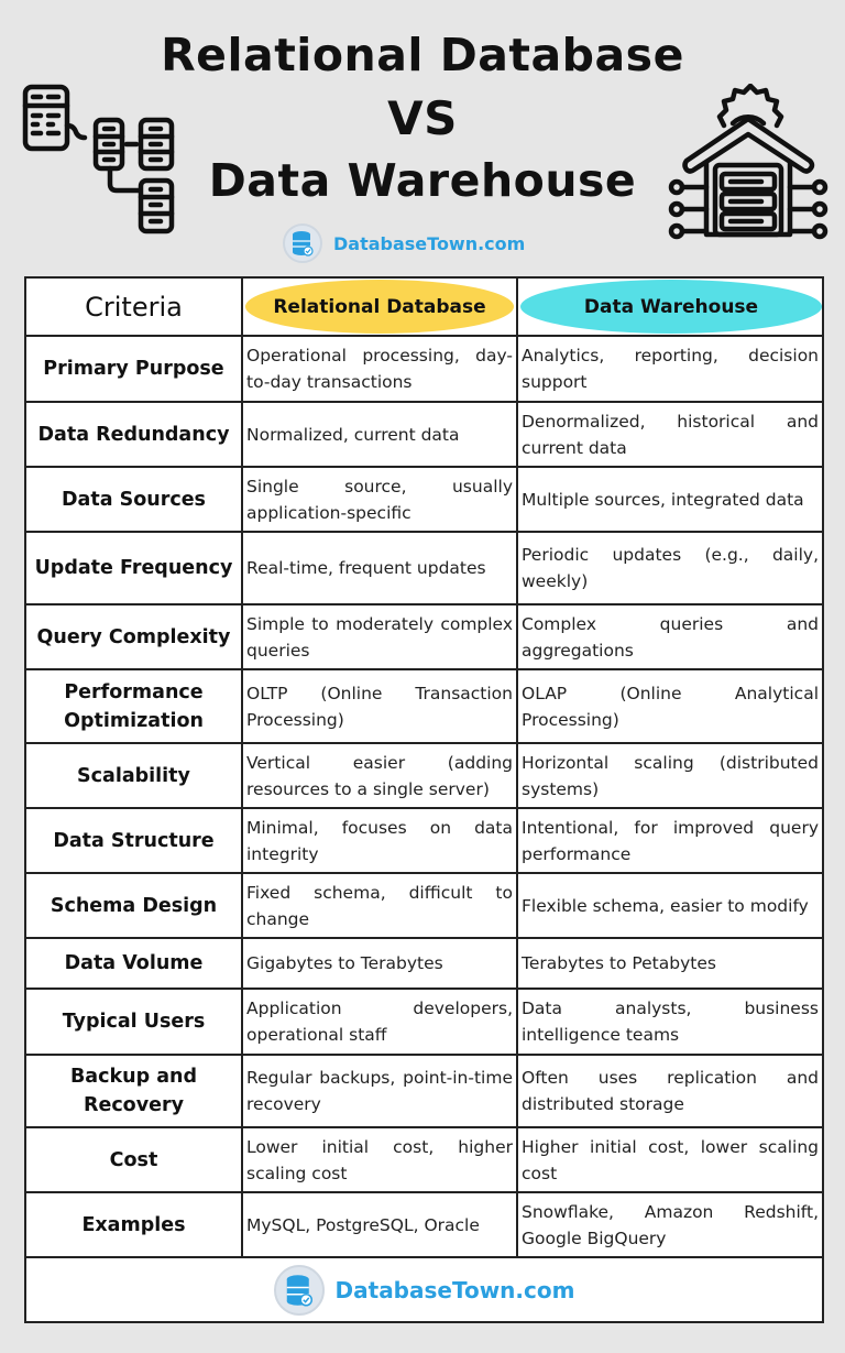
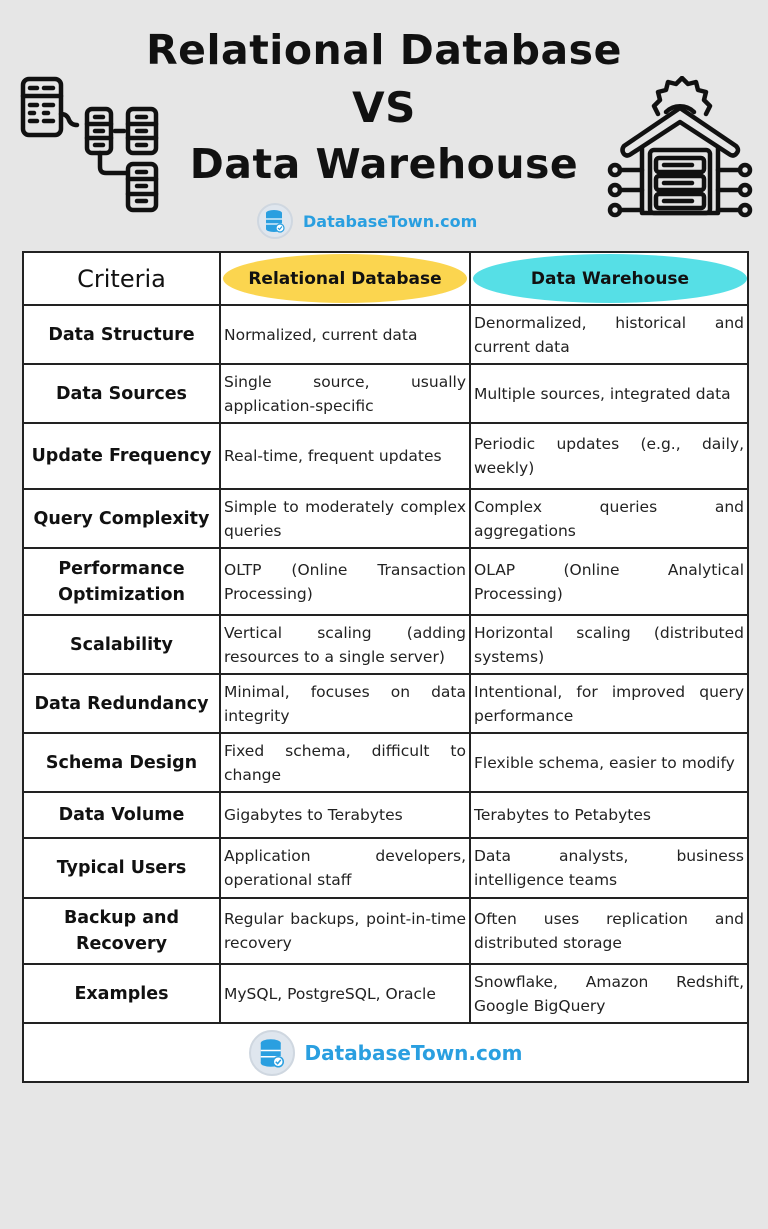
  Relational Database
  VS
  Data Warehouse
  DatabaseTown.com
  Criteria	Relational Database	Data Warehouse
- Primary Purpose	Operational processing, day-to-day transactions	Analytics, reporting, decision support
- Data Redundancy	Normalized, current data	Denormalized, historical and current data
+ Data Structure	Normalized, current data	Denormalized, historical and current data
  Data Sources	Single source, usually application-specific	Multiple sources, integrated data
  Update Frequency	Real-time, frequent updates	Periodic updates (e.g., daily, weekly)
  Query Complexity	Simple to moderately complex queries	Complex queries and aggregations
  Performance Optimization	OLTP (Online Transaction Processing)	OLAP (Online Analytical Processing)
- Scalability	Vertical easier (adding resources to a single server)	Horizontal scaling (distributed systems)
+ Scalability	Vertical scaling (adding resources to a single server)	Horizontal scaling (distributed systems)
- Data Structure	Minimal, focuses on data integrity	Intentional, for improved query performance
+ Data Redundancy	Minimal, focuses on data integrity	Intentional, for improved query performance
  Schema Design	Fixed schema, difficult to change	Flexible schema, easier to modify
  Data Volume	Gigabytes to Terabytes	Terabytes to Petabytes
  Typical Users	Application developers, operational staff	Data analysts, business intelligence teams
  Backup and Recovery	Regular backups, point-in-time recovery	Often uses replication and distributed storage
- Cost	Lower initial cost, higher scaling cost	Higher initial cost, lower scaling cost
  Examples	MySQL, PostgreSQL, Oracle	Snowflake, Amazon Redshift, Google BigQuery
  DatabaseTown.com
